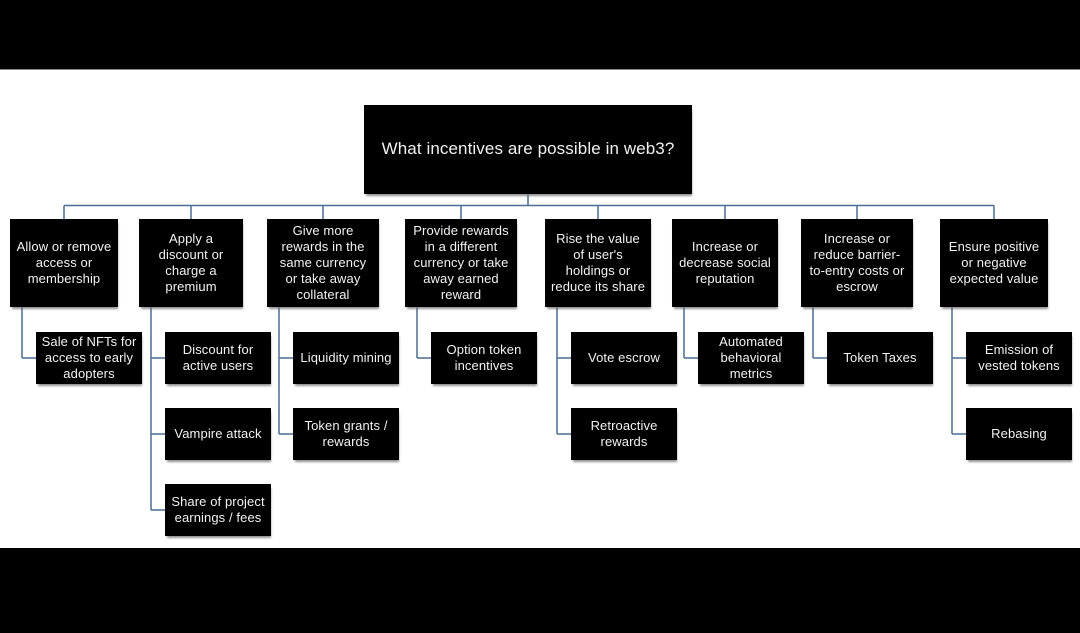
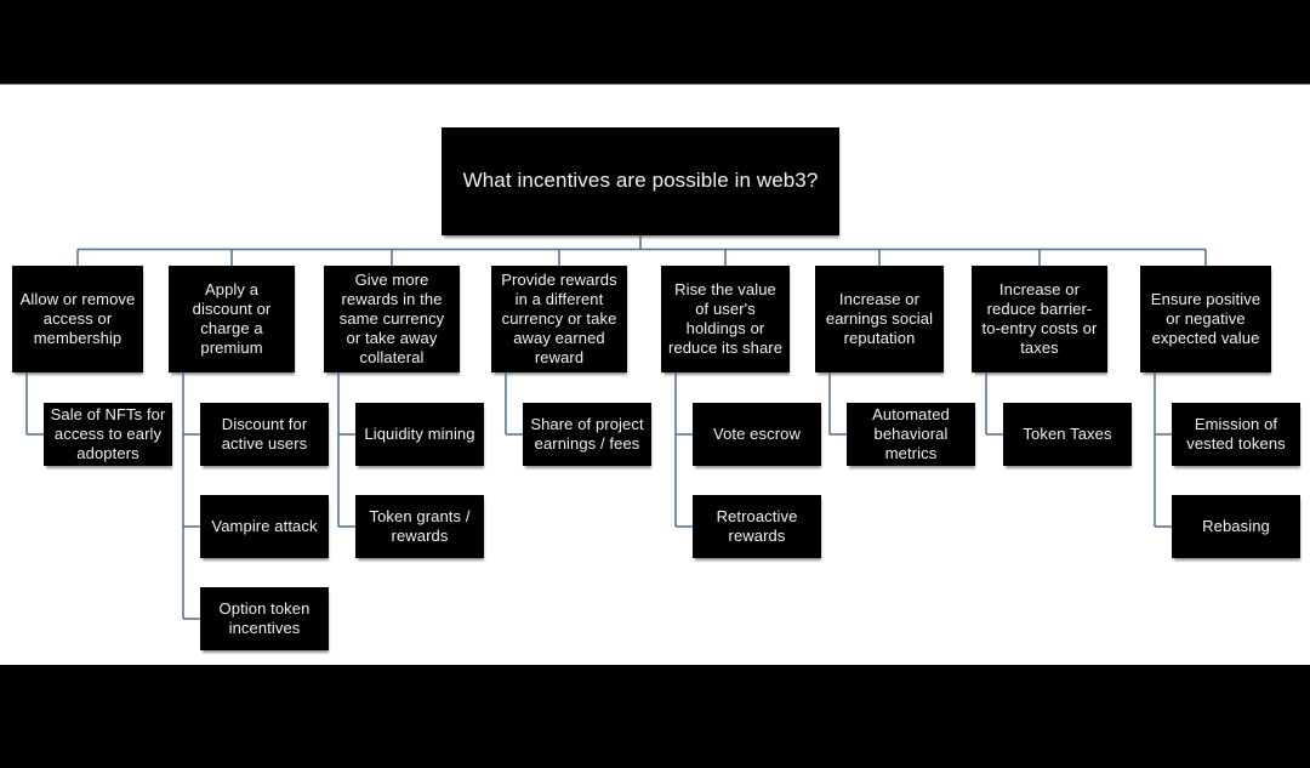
  What incentives are possible in web3?
  Allow or remove access or membership
  Sale of NFTs for access to early adopters
  Apply a discount or charge a premium
  Discount for active users
  Vampire attack
- Share of project earnings / fees
+ Option token incentives
  Give more rewards in the same currency or take away collateral
  Liquidity mining
  Token grants / rewards
  Provide rewards in a different currency or take away earned reward
- Option token incentives
+ Share of project earnings / fees
  Rise the value of user's holdings or reduce its share
  Vote escrow
  Retroactive rewards
- Increase or decrease social reputation
+ Increase or earnings social reputation
  Automated behavioral metrics
- Increase or reduce barrier-to-entry costs or escrow
+ Increase or reduce barrier-to-entry costs or taxes
  Token Taxes
  Ensure positive or negative expected value
  Emission of vested tokens
  Rebasing
